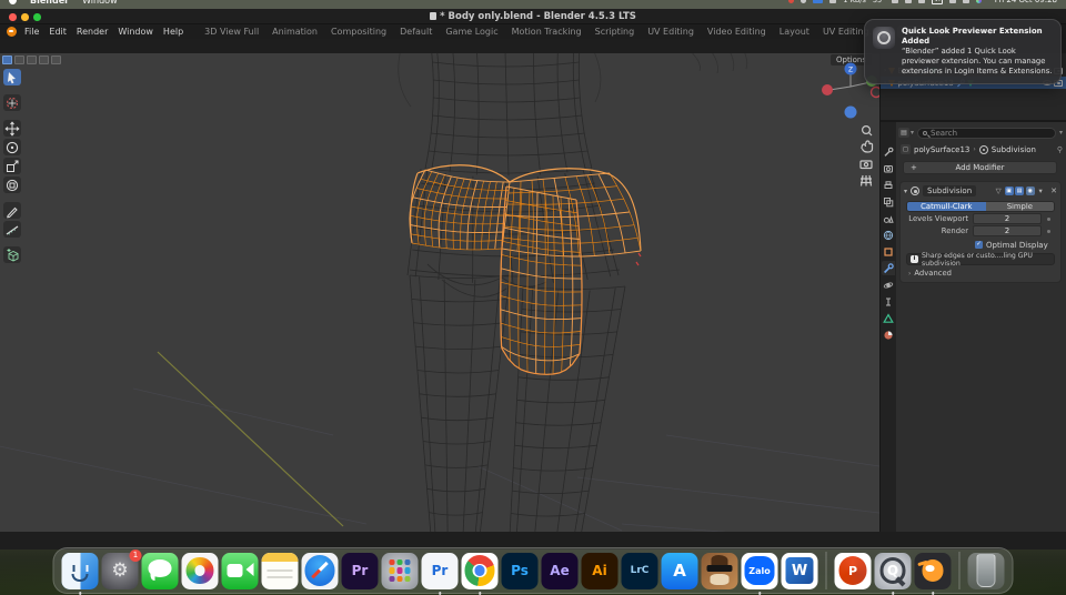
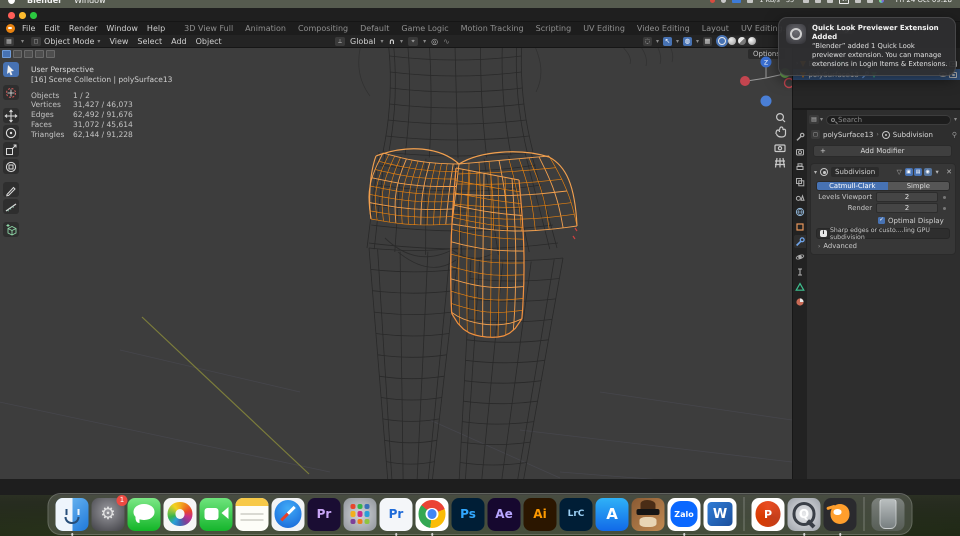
  Blender
  Window
  1 KB/s
  35°
  Fri 24 Oct 09:28
- * Body only.blend - Blender 4.5.3 LTS
  File
  Edit
  Render
  Window
  Help
  3D View Full
  Animation
  Compositing
  Default
  Game Logic
  Motion Tracking
  Scripting
  UV Editing
  Video Editing
  Layout
+ Object Mode
+ View
+ Select
+ Add
+ Object
+ Global
+ ∩
+ ◎
+ ∿
+ ◌
+ ↖
+ ◍
+ ▦
+ User Perspective
+ [16] Scene Collection | polySurface13
+ Objects
+ 1 / 2
+ Vertices
+ 31,427 / 46,073
+ Edges
+ 62,492 / 91,676
+ Faces
+ 31,072 / 45,614
+ Triangles
+ 62,144 / 91,228
  Option
  Search
  polySurface13
  Subdivision
  ⚲
  +
  Add Modifier
  Subdivision
  ▽
  ▾
  ✕
  Catmull-Clark
  Simple
  Levels Viewport
  2
  Render
  2
  Optimal Display
  Advanced
  Quick Look Previewer Extension Added
  “Blender” added 1 Quick Look previewer extension. You can manage extensions in Login Items & Extensions.
  ⚙
  1
  Pr
  Pr
  Ps
  Ae
  Ai
  LrC
  A
  Zalo
  W
  P
  Q
